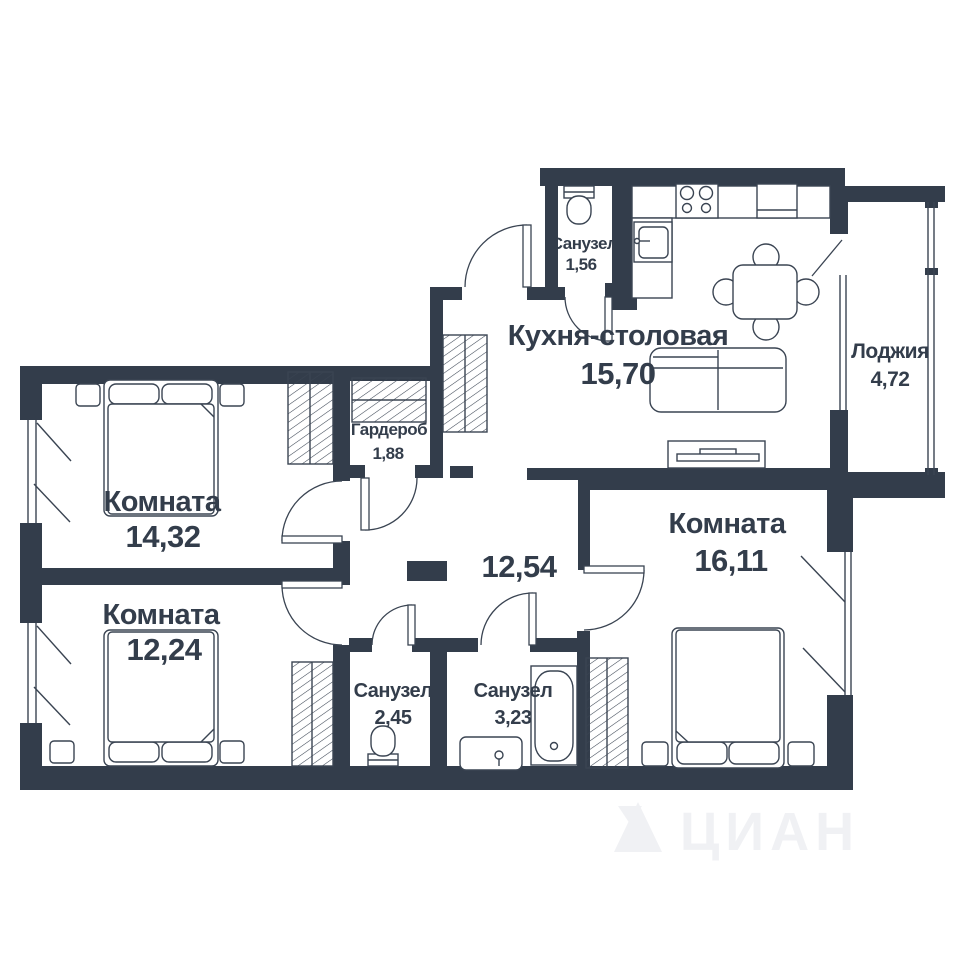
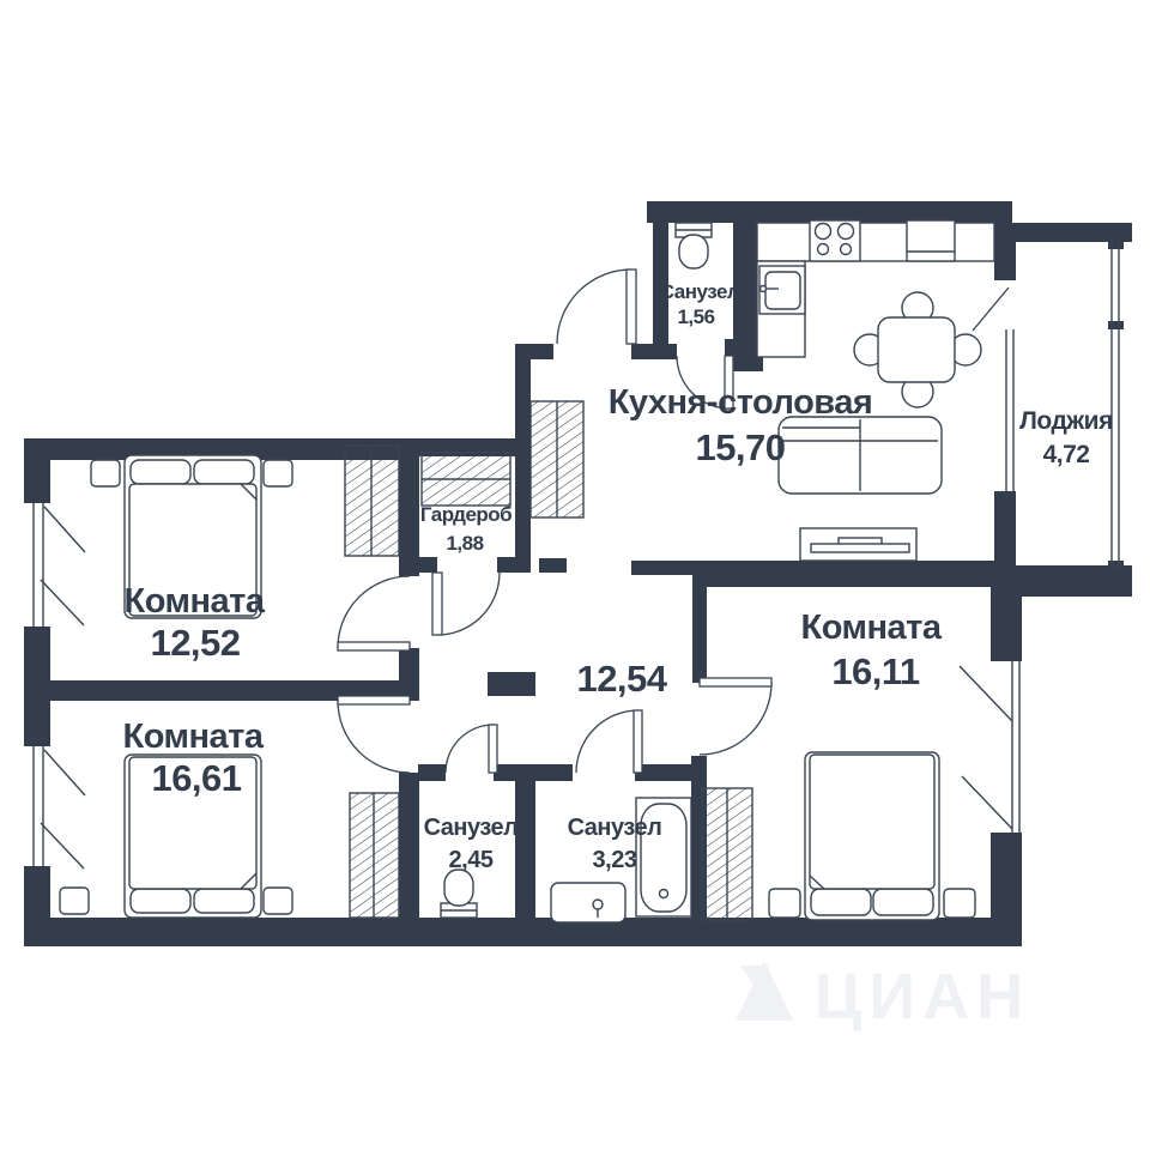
  Кухня-столовая
  15,70
  Лоджия
  4,72
  Санузел
  1,56
  Комната
- 14,32
+ 12,52
  Комната
- 12,24
+ 16,61
  12,54
  Комната
  16,11
  Гардероб
  1,88
  Санузел
  2,45
  Санузел
  3,23
